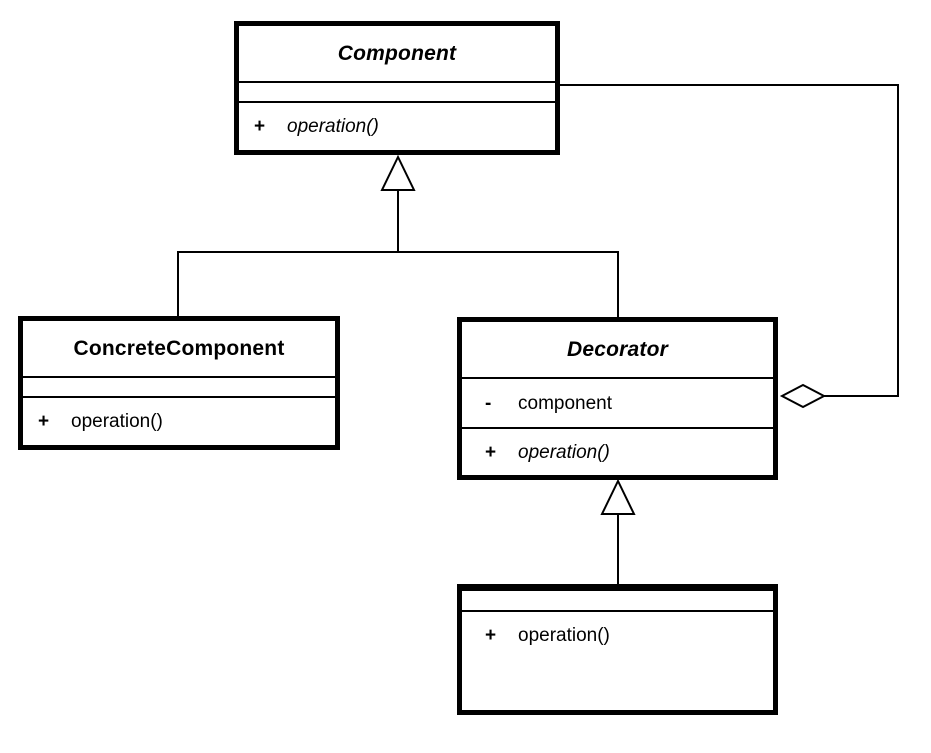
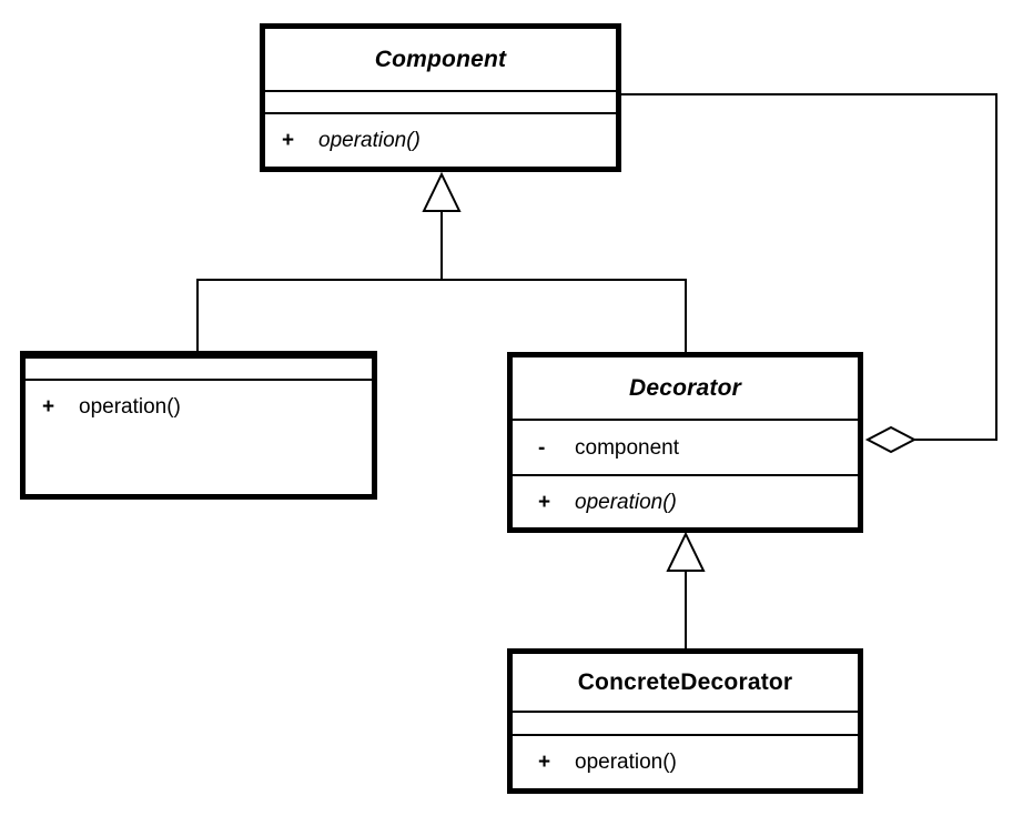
  Component
  +
  operation()
- ConcreteComponent
  +
  operation()
  Decorator
  -
  component
  +
  operation()
+ ConcreteDecorator
  +
  operation()
